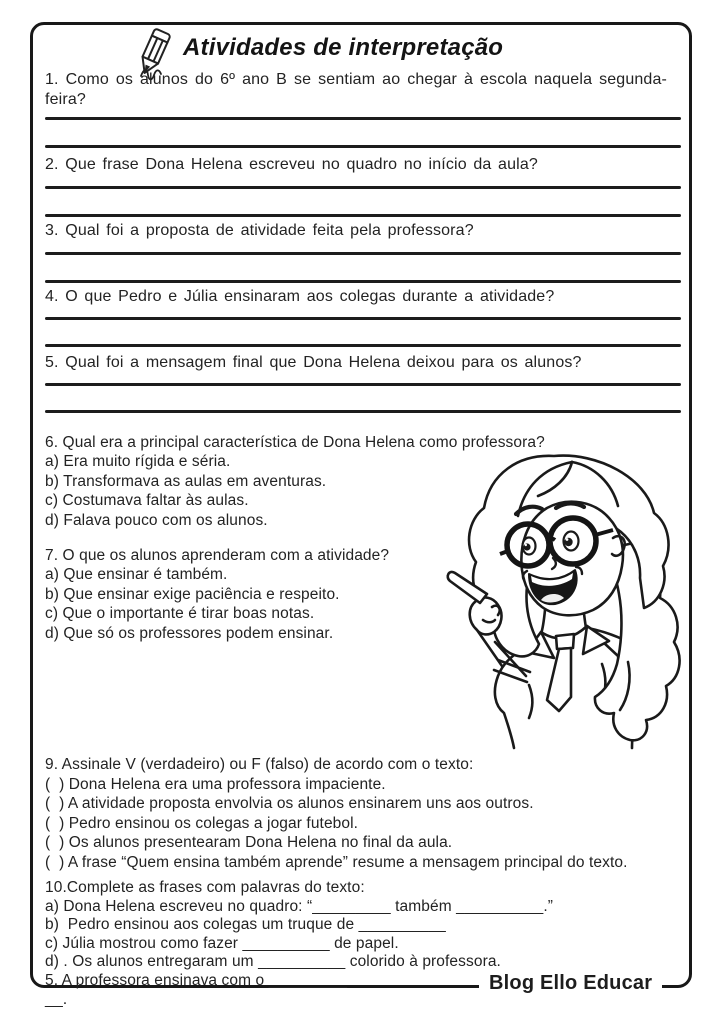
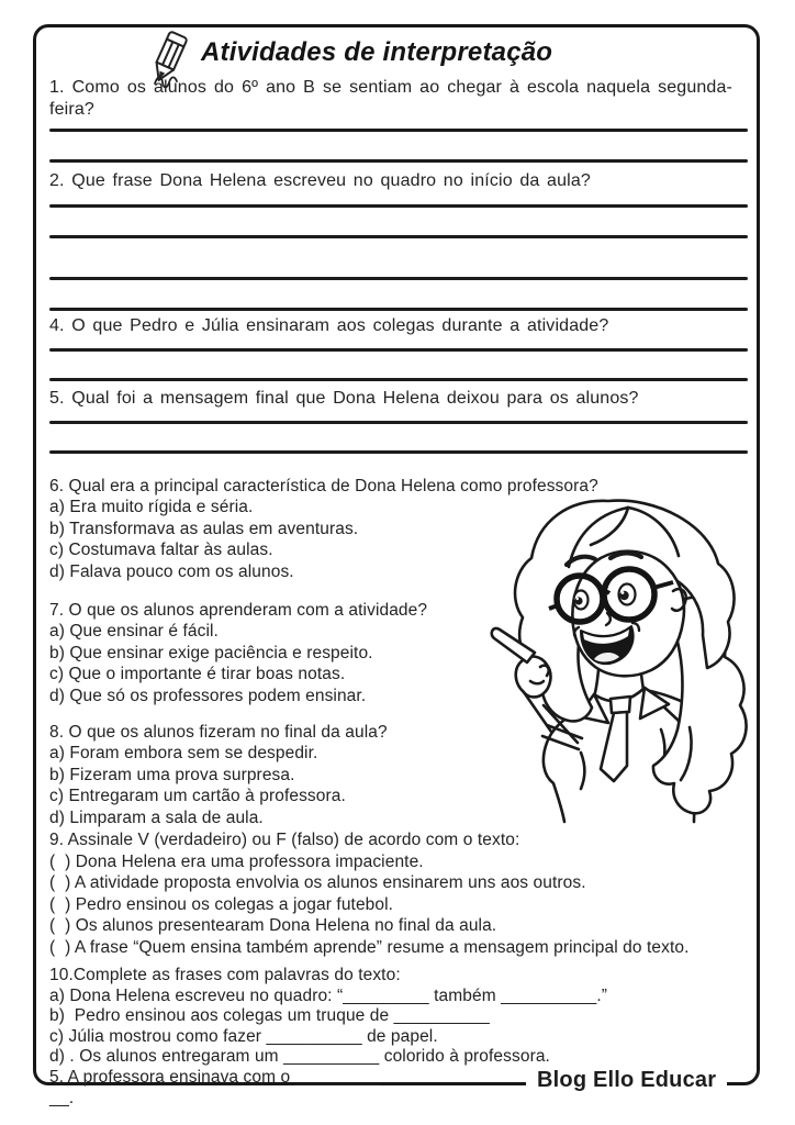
  Atividades de interpretação
  1. Como os alunos do 6º ano B se sentiam ao chegar à escola naquela segunda-feira?
  2. Que frase Dona Helena escreveu no quadro no início da aula?
- 3. Qual foi a proposta de atividade feita pela professora?
  4. O que Pedro e Júlia ensinaram aos colegas durante a atividade?
  5. Qual foi a mensagem final que Dona Helena deixou para os alunos?
  6. Qual era a principal característica de Dona Helena como professora?
  a) Era muito rígida e séria.
  b) Transformava as aulas em aventuras.
  c) Costumava faltar às aulas.
  d) Falava pouco com os alunos.
  7. O que os alunos aprenderam com a atividade?
- a) Que ensinar é também.
+ a) Que ensinar é fácil.
  b) Que ensinar exige paciência e respeito.
  c) Que o importante é tirar boas notas.
  d) Que só os professores podem ensinar.
+ 8. O que os alunos fizeram no final da aula?
+ a) Foram embora sem se despedir.
+ b) Fizeram uma prova surpresa.
+ c) Entregaram um cartão à professora.
+ d) Limparam a sala de aula.
  9. Assinale V (verdadeiro) ou F (falso) de acordo com o texto:
  ( ) Dona Helena era uma professora impaciente.
  ( ) A atividade proposta envolvia os alunos ensinarem uns aos outros.
  ( ) Pedro ensinou os colegas a jogar futebol.
  ( ) Os alunos presentearam Dona Helena no final da aula.
  ( ) A frase “Quem ensina também aprende” resume a mensagem principal do texto.
  10.Complete as frases com palavras do texto:
  a) Dona Helena escreveu no quadro: “_________ também __________.”
  b) Pedro ensinou aos colegas um truque de __________
  c) Júlia mostrou como fazer __________ de papel.
  d) . Os alunos entregaram um __________ colorido à professora.
  5. A professora ensinava com o _________
  Blog Ello Educar
  __.
